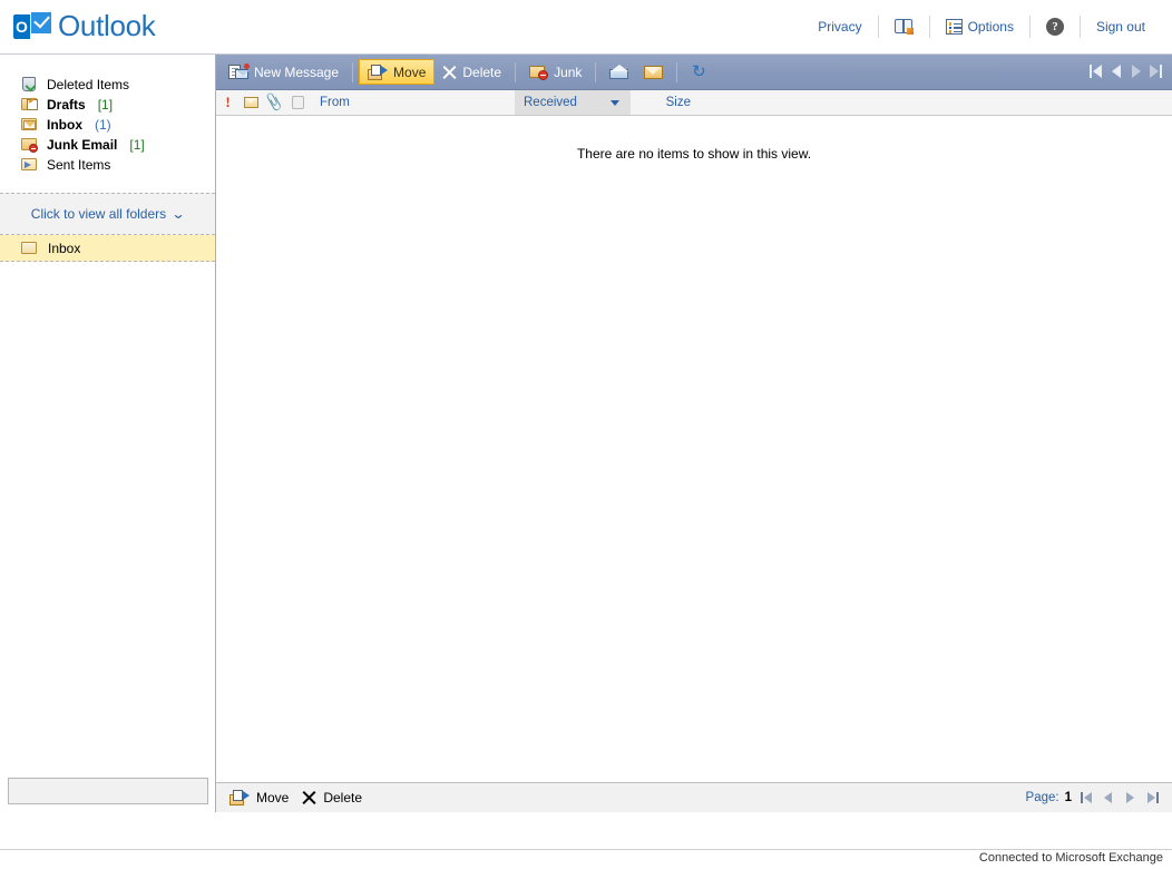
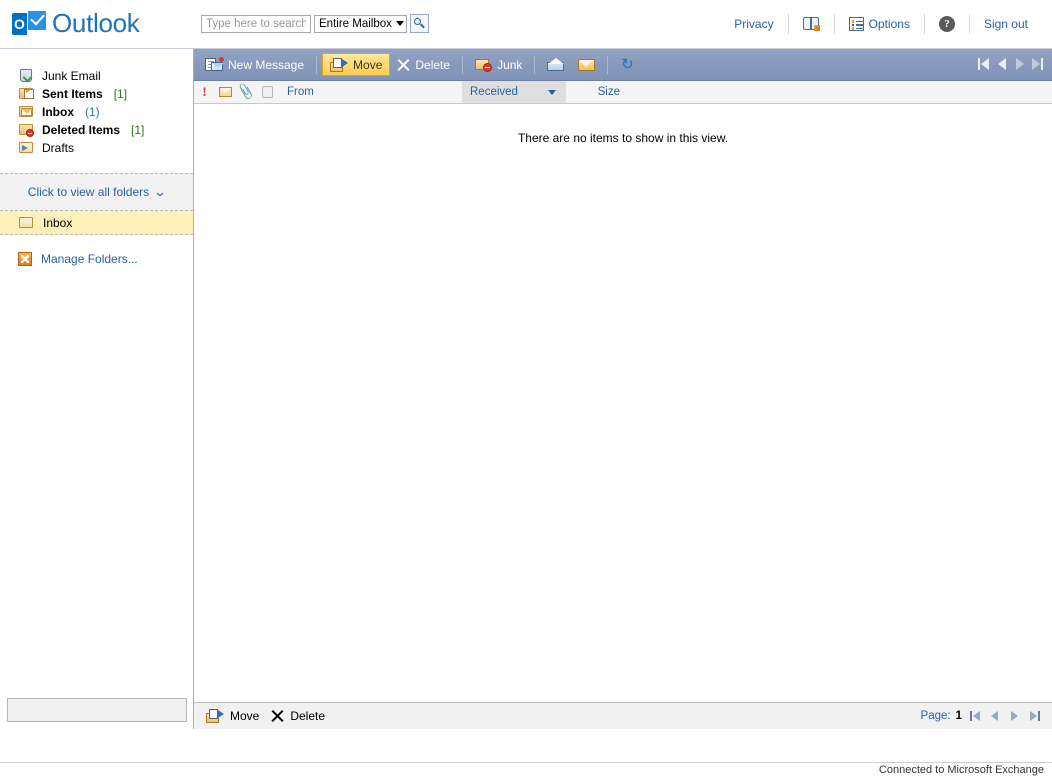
  O
  Outlook
+ Type here to search
+ Entire Mailbox
  Privacy
  Options
  ?
  Sign out
- Deleted Items
+ Junk Email
- Drafts
+ Sent Items
  [1]
  Inbox
  (1)
- Junk Email
+ Deleted Items
  [1]
- Sent Items
+ Drafts
  Click to view all folders
  ⌄
  Inbox
+ Manage Folders...
  New Message
  Move
  Delete
  Junk
  ↻
  !
  From
  Received
  Size
  There are no items to show in this view.
  Move
  Delete
  Page:
  1
  Connected to Microsoft Exchange
